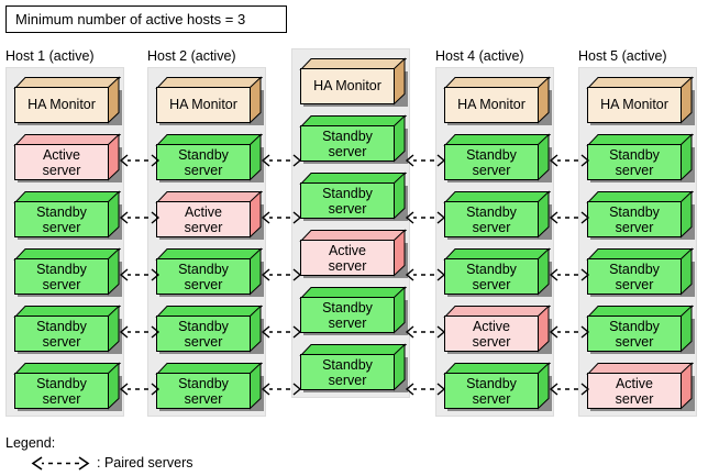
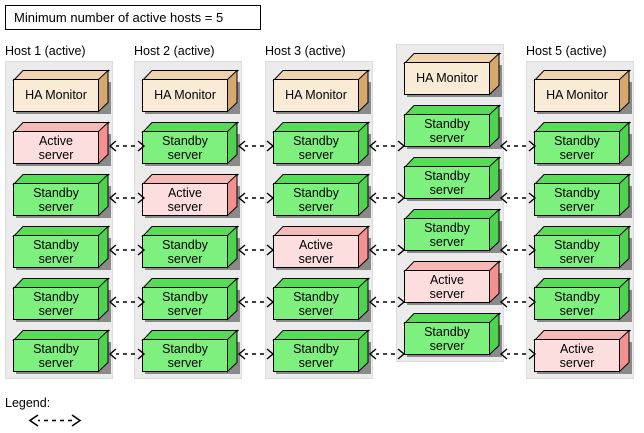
- Minimum number of active hosts = 3
+ Minimum number of active hosts = 5
  Host 1 (active)
  HA Monitor
  Active
  server
  Standby
  server
  Standby
  server
  Standby
  server
  Standby
  server
  Host 2 (active)
  HA Monitor
  Standby
  server
  Active
  server
  Standby
  server
  Standby
  server
  Standby
  server
+ Host 3 (active)
  HA Monitor
  Standby
  server
  Standby
  server
  Active
  server
  Standby
  server
  Standby
  server
- Host 4 (active)
  HA Monitor
  Standby
  server
  Standby
  server
  Standby
  server
  Active
  server
  Standby
  server
  Host 5 (active)
  HA Monitor
  Standby
  server
  Standby
  server
  Standby
  server
  Standby
  server
  Active
  server
  Legend:
- : Paired servers
